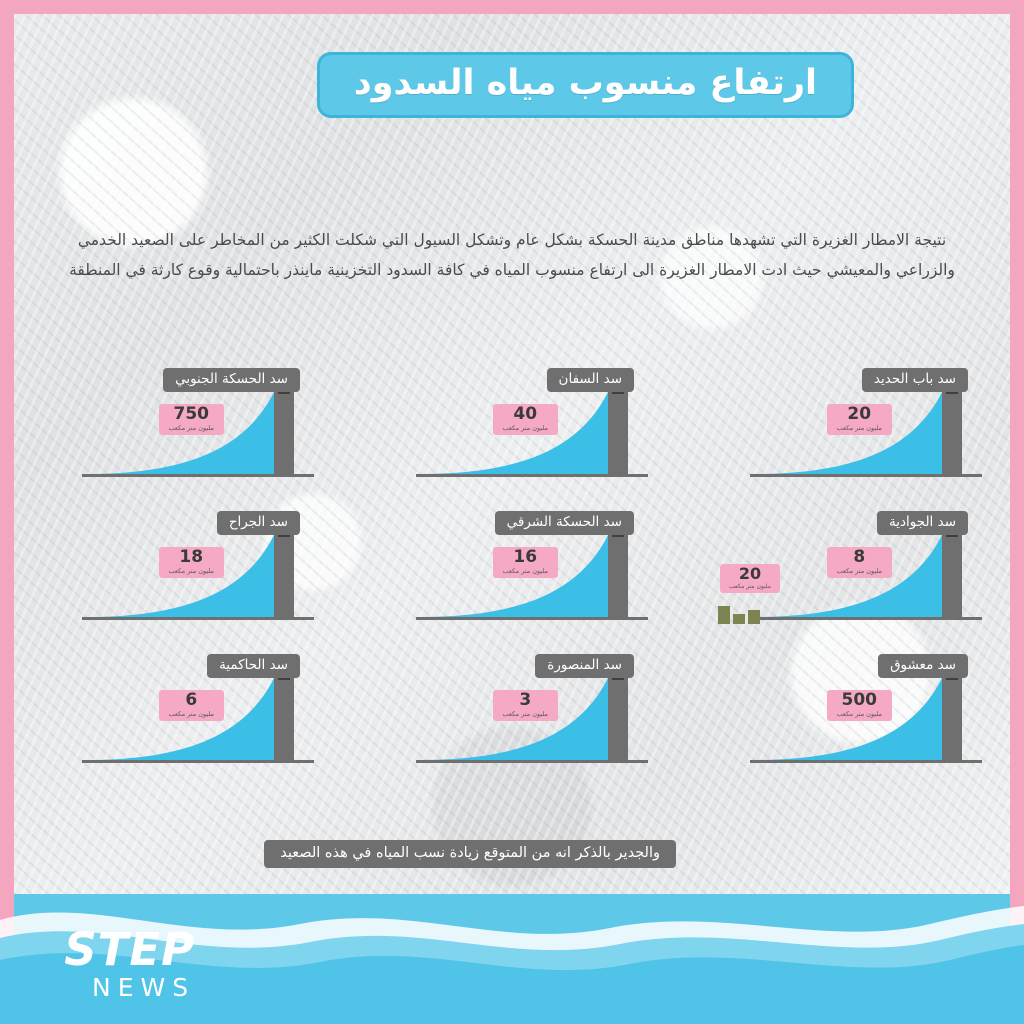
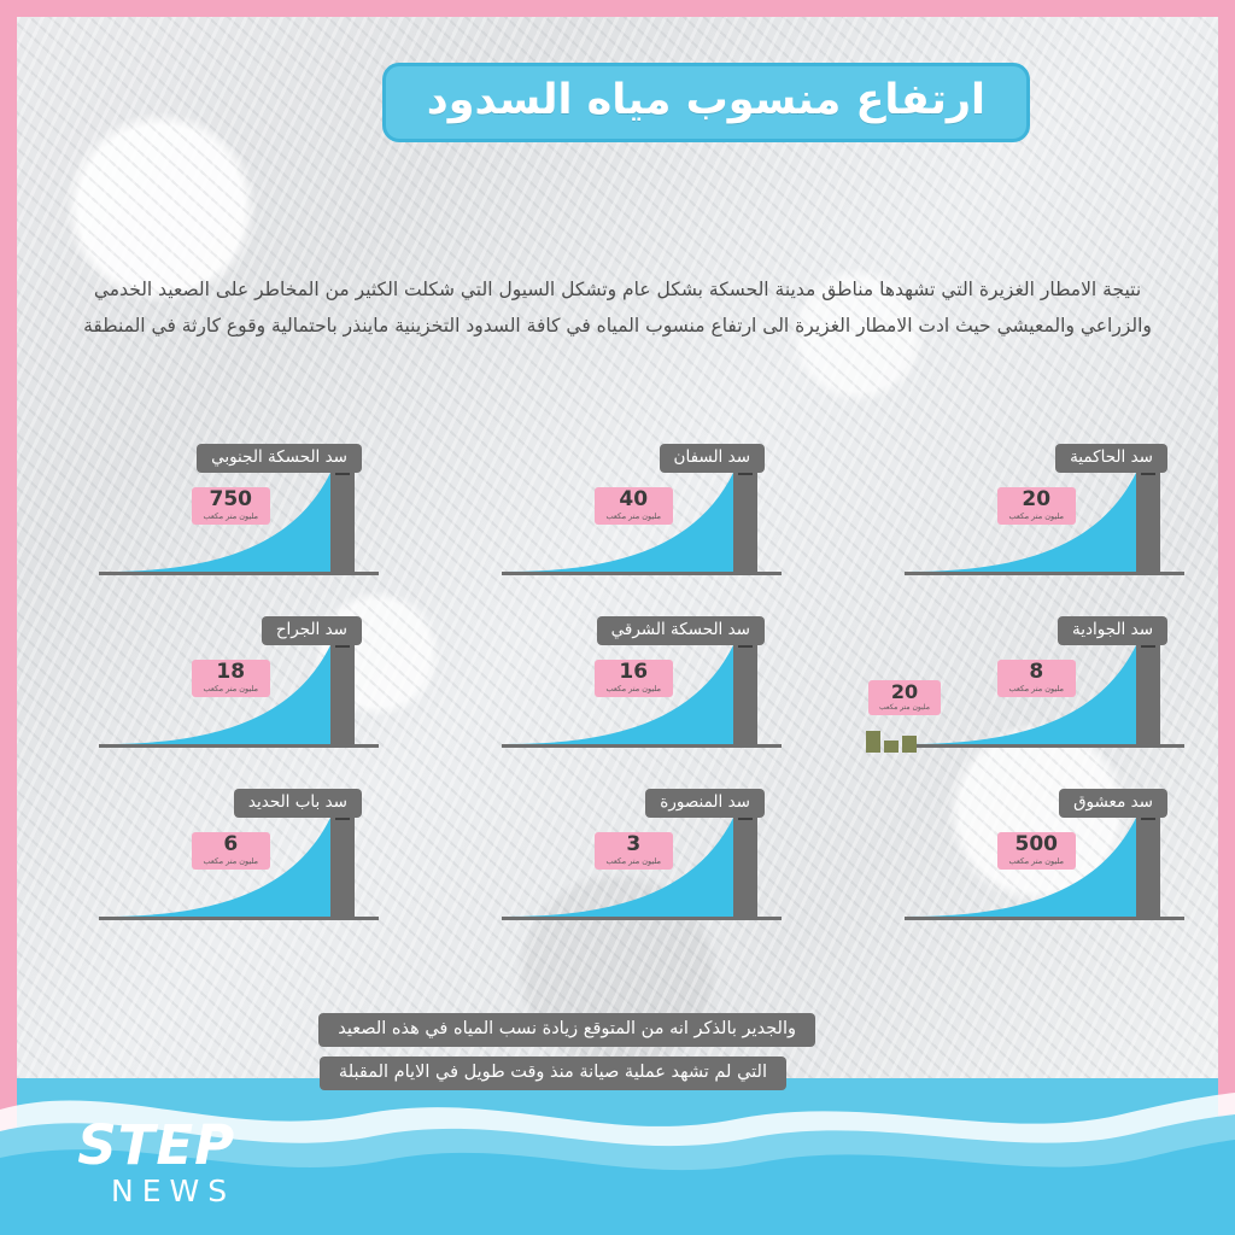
  ارتفاع منسوب مياه السدود
  نتيجة الامطار الغزيرة التي تشهدها مناطق مدينة الحسكة بشكل عام وتشكل السيول التي شكلت الكثير من المخاطر على الصعيد الخدمي والزراعي والمعيشي حيث ادت الامطار الغزيرة الى ارتفاع منسوب المياه في كافة السدود التخزينية ماينذر باحتمالية وقوع كارثة في المنطقة
- سد باب الحديد
+ سد الحاكمية
  20
  مليون متر مكعب
  سد السفان
  40
  مليون متر مكعب
  سد الحسكة الجنوبي
  750
  مليون متر مكعب
  سد الجوادية
  8
  مليون متر مكعب
  20
  سد الحسكة الشرقي
  16
  مليون متر مكعب
  سد الجراح
  18
  مليون متر مكعب
  سد معشوق
  500
  مليون متر مكعب
  سد المنصورة
  3
  مليون متر مكعب
- سد الحاكمية
+ سد باب الحديد
  6
  مليون متر مكعب
  والجدير بالذكر انه من المتوقع زيادة نسب المياه في هذه الصعيد
+ التي لم تشهد عملية صيانة منذ وقت طويل في الايام المقبلة
  STEP
  NEWS
